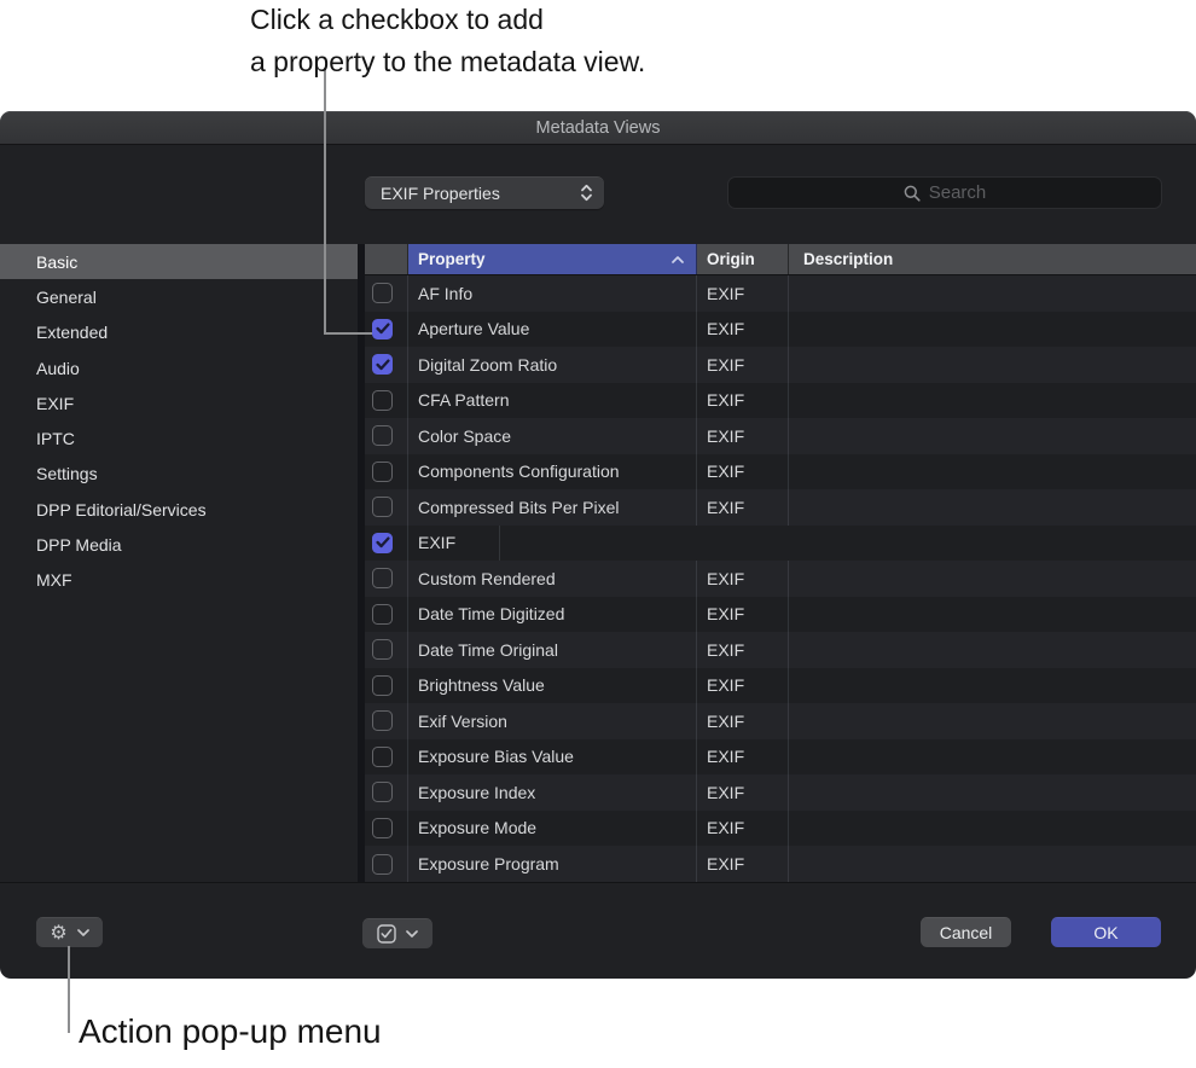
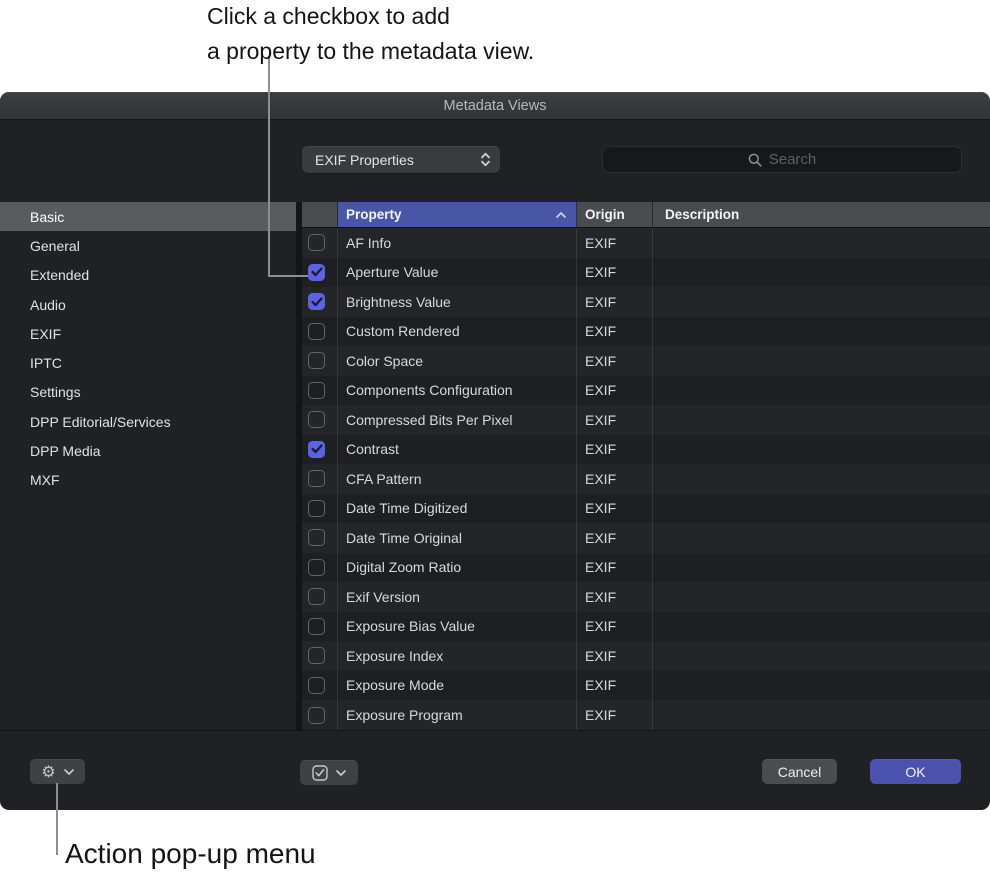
  Click a checkbox to add
  a property to the metadata view.
  Metadata Views
  EXIF Properties
  Search
  Basic
  General
  Extended
  Audio
  EXIF
  IPTC
  Settings
  DPP Editorial/Services
  DPP Media
  MXF
  Property
  Origin
  Description
  AF Info
  EXIF
  Aperture Value
  EXIF
- Digital Zoom Ratio
+ Brightness Value
  EXIF
- CFA Pattern
+ Custom Rendered
  EXIF
  Color Space
  EXIF
  Components Configuration
  EXIF
  Compressed Bits Per Pixel
  EXIF
+ Contrast
  EXIF
- Custom Rendered
+ CFA Pattern
  EXIF
  Date Time Digitized
  EXIF
  Date Time Original
  EXIF
- Brightness Value
+ Digital Zoom Ratio
  EXIF
  Exif Version
  EXIF
  Exposure Bias Value
  EXIF
  Exposure Index
  EXIF
  Exposure Mode
  EXIF
  Exposure Program
  EXIF
  ⚙
  Cancel
  OK
  Action pop-up menu
